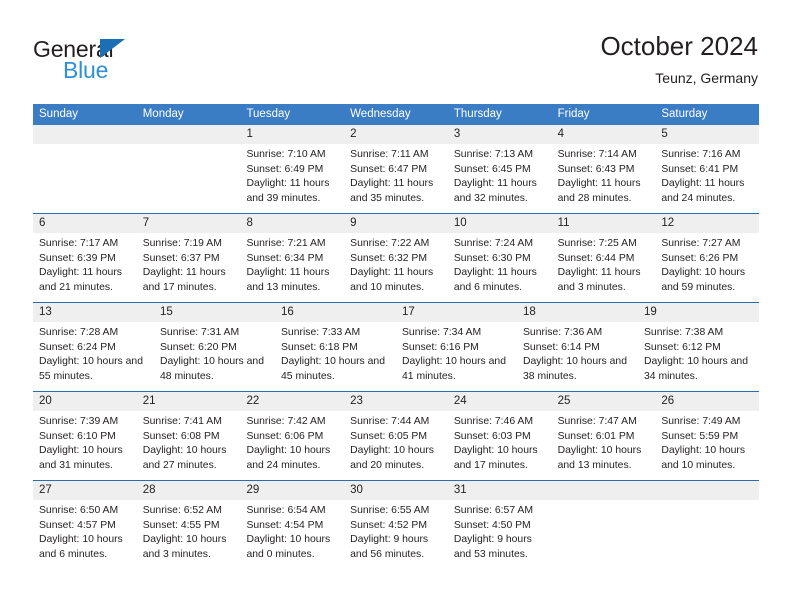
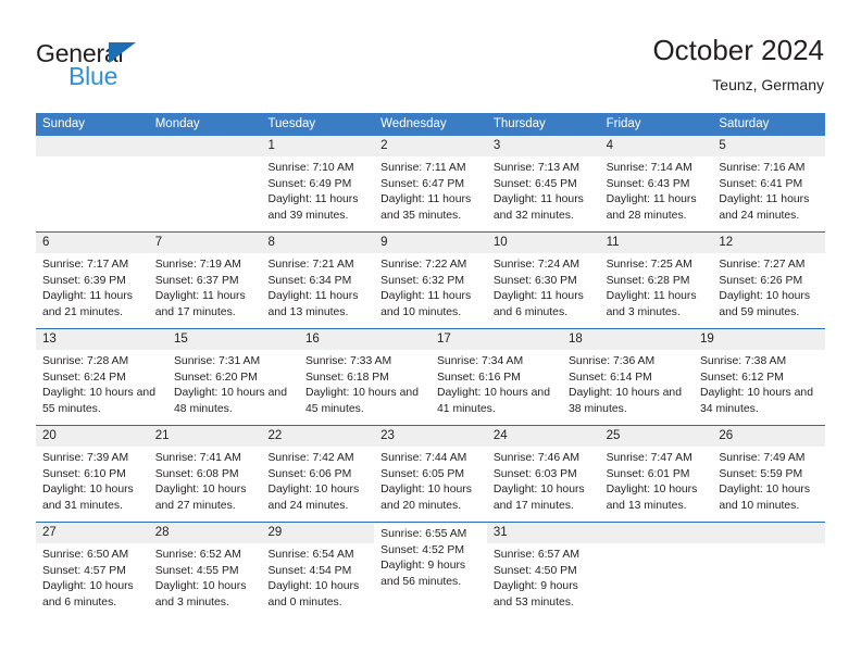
  General
  Blue
  October 2024
  Teunz, Germany
  Sunday
  Monday
  Tuesday
  Wednesday
  Thursday
  Friday
  Saturday
  1
  Sunrise: 7:10 AM
  Sunset: 6:49 PM
  Daylight: 11 hours and 39 minutes.
  2
  Sunrise: 7:11 AM
  Sunset: 6:47 PM
  Daylight: 11 hours and 35 minutes.
  3
  Sunrise: 7:13 AM
  Sunset: 6:45 PM
  Daylight: 11 hours and 32 minutes.
  4
  Sunrise: 7:14 AM
  Sunset: 6:43 PM
  Daylight: 11 hours and 28 minutes.
  5
  Sunrise: 7:16 AM
  Sunset: 6:41 PM
  Daylight: 11 hours and 24 minutes.
  6
  Sunrise: 7:17 AM
  Sunset: 6:39 PM
  Daylight: 11 hours and 21 minutes.
  7
  Sunrise: 7:19 AM
  Sunset: 6:37 PM
  Daylight: 11 hours and 17 minutes.
  8
  Sunrise: 7:21 AM
  Sunset: 6:34 PM
  Daylight: 11 hours and 13 minutes.
  9
  Sunrise: 7:22 AM
  Sunset: 6:32 PM
  Daylight: 11 hours and 10 minutes.
  10
  Sunrise: 7:24 AM
  Sunset: 6:30 PM
  Daylight: 11 hours and 6 minutes.
  11
  Sunrise: 7:25 AM
- Sunset: 6:44 PM
+ Sunset: 6:28 PM
  Daylight: 11 hours and 3 minutes.
  12
  Sunrise: 7:27 AM
  Sunset: 6:26 PM
  Daylight: 10 hours and 59 minutes.
  13
  Sunrise: 7:28 AM
  Sunset: 6:24 PM
  Daylight: 10 hours and 55 minutes.
  15
  Sunrise: 7:31 AM
  Sunset: 6:20 PM
  Daylight: 10 hours and 48 minutes.
  16
  Sunrise: 7:33 AM
  Sunset: 6:18 PM
  Daylight: 10 hours and 45 minutes.
  17
  Sunrise: 7:34 AM
  Sunset: 6:16 PM
  Daylight: 10 hours and 41 minutes.
  18
  Sunrise: 7:36 AM
  Sunset: 6:14 PM
  Daylight: 10 hours and 38 minutes.
  19
  Sunrise: 7:38 AM
  Sunset: 6:12 PM
  Daylight: 10 hours and 34 minutes.
  20
  Sunrise: 7:39 AM
  Sunset: 6:10 PM
  Daylight: 10 hours and 31 minutes.
  21
  Sunrise: 7:41 AM
  Sunset: 6:08 PM
  Daylight: 10 hours and 27 minutes.
  22
  Sunrise: 7:42 AM
  Sunset: 6:06 PM
  Daylight: 10 hours and 24 minutes.
  23
  Sunrise: 7:44 AM
  Sunset: 6:05 PM
  Daylight: 10 hours and 20 minutes.
  24
  Sunrise: 7:46 AM
  Sunset: 6:03 PM
  Daylight: 10 hours and 17 minutes.
  25
  Sunrise: 7:47 AM
  Sunset: 6:01 PM
  Daylight: 10 hours and 13 minutes.
  26
  Sunrise: 7:49 AM
  Sunset: 5:59 PM
  Daylight: 10 hours and 10 minutes.
  27
  Sunrise: 6:50 AM
  Sunset: 4:57 PM
  Daylight: 10 hours and 6 minutes.
  28
  Sunrise: 6:52 AM
  Sunset: 4:55 PM
  Daylight: 10 hours and 3 minutes.
  29
  Sunrise: 6:54 AM
  Sunset: 4:54 PM
  Daylight: 10 hours and 0 minutes.
- 30
  Sunrise: 6:55 AM
  Sunset: 4:52 PM
  Daylight: 9 hours and 56 minutes.
  31
  Sunrise: 6:57 AM
  Sunset: 4:50 PM
  Daylight: 9 hours and 53 minutes.
